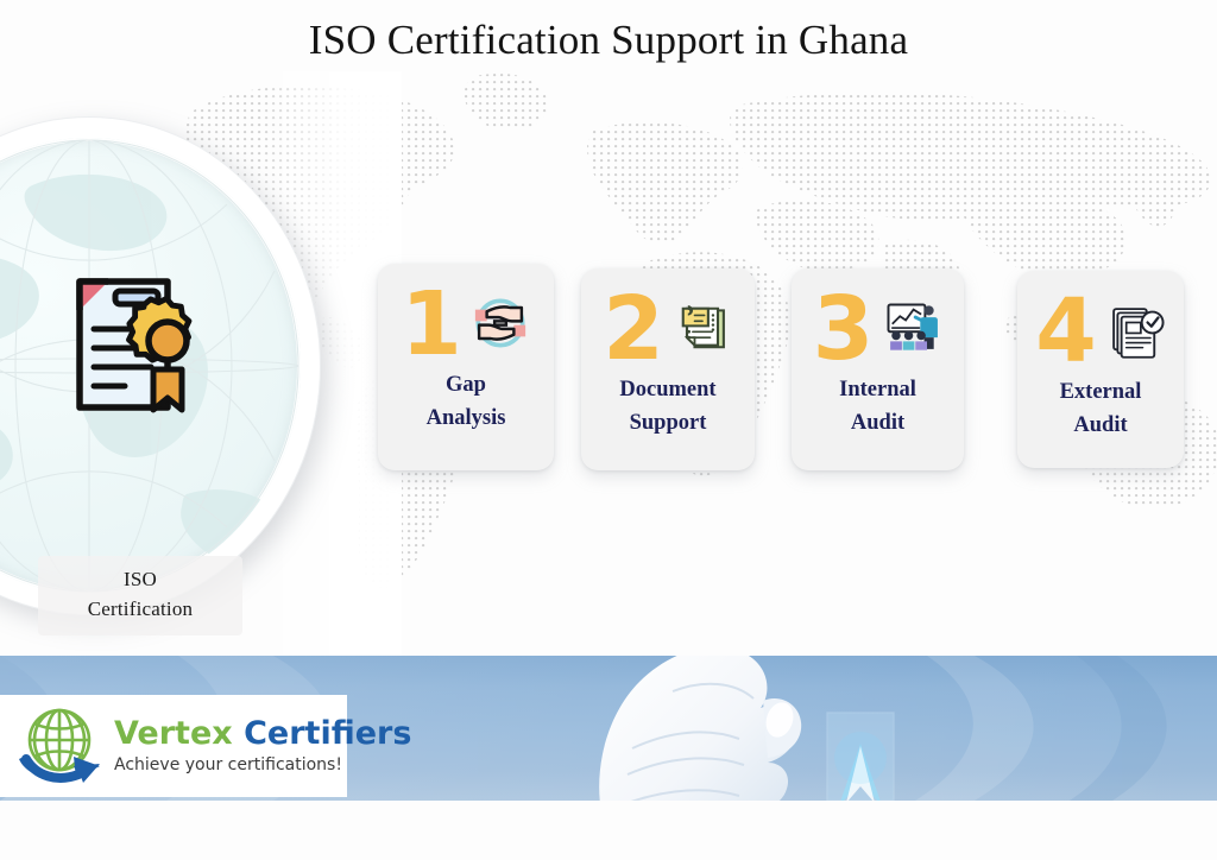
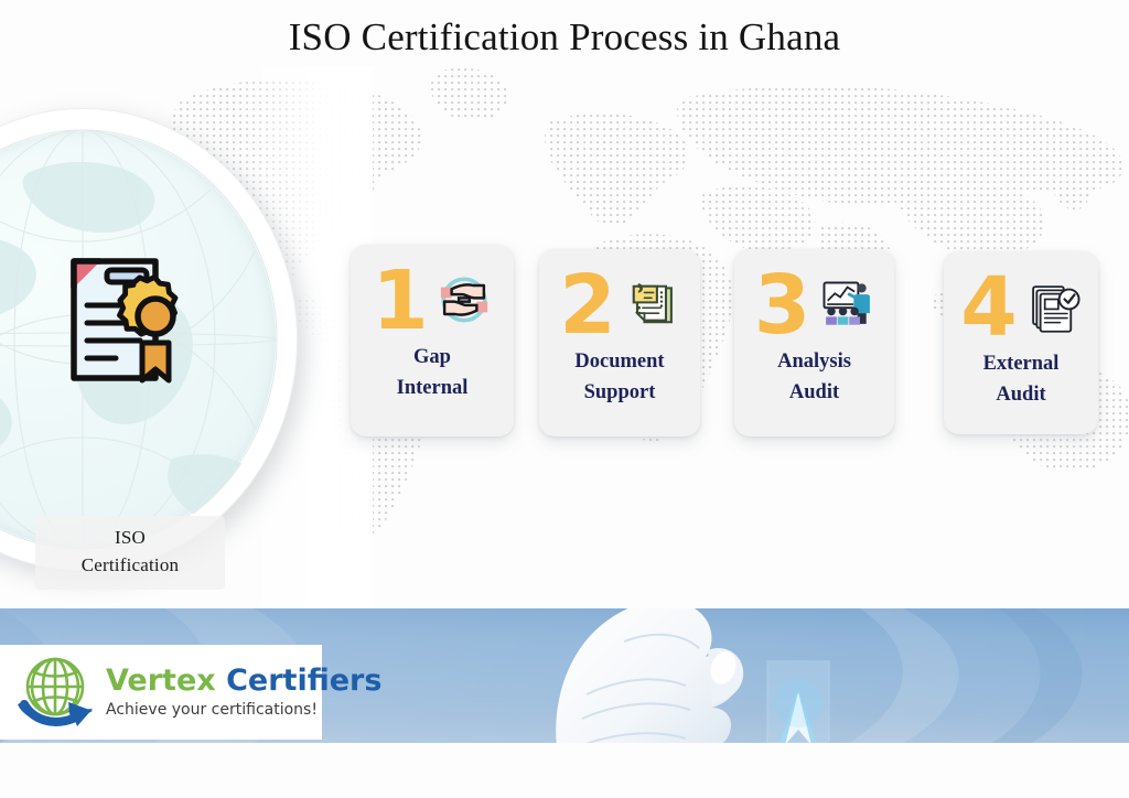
- ISO Certification Support in Ghana
+ ISO Certification Process in Ghana
  ISO
  Certification
  1
  Gap
- Analysis
+ Internal
  2
  Document
  Support
  3
- Internal
+ Analysis
  Audit
  4
  External
  Audit
  Vertex Certifiers
  Achieve your certifications!
